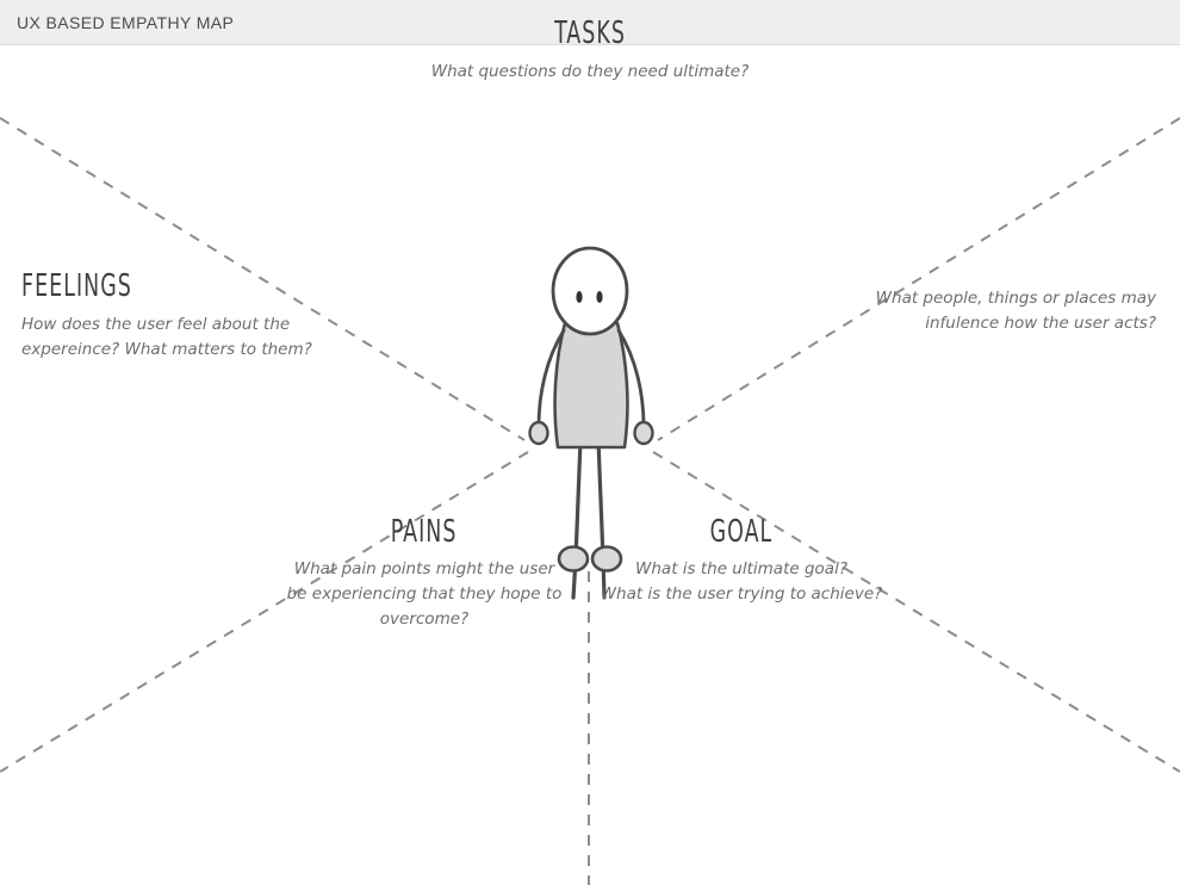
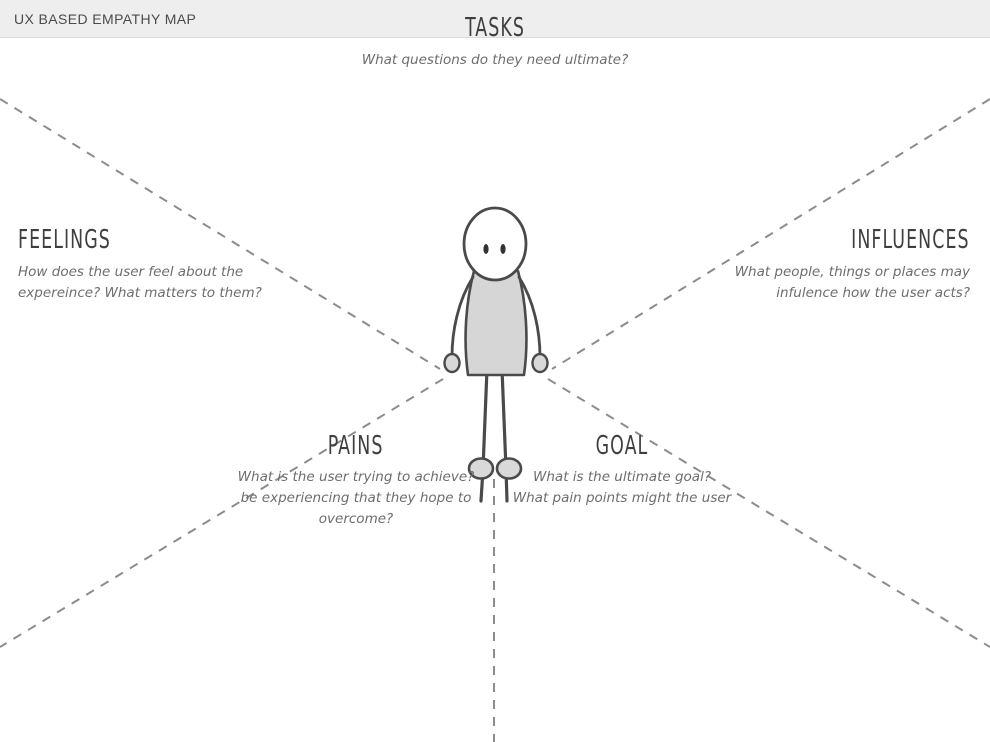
  UX BASED EMPATHY MAP
  TASKS
  What questions do they need ultimate?
  FEELINGS
  How does the user feel about the
  expereince? What matters to them?
+ INFLUENCES
  What people, things or places may
  infulence how the user acts?
  PAINS
- What pain points might the user
+ What is the user trying to achieve?
  be experiencing that they hope to
  overcome?
  GOAL
  What is the ultimate goal?
- What is the user trying to achieve?
+ What pain points might the user
